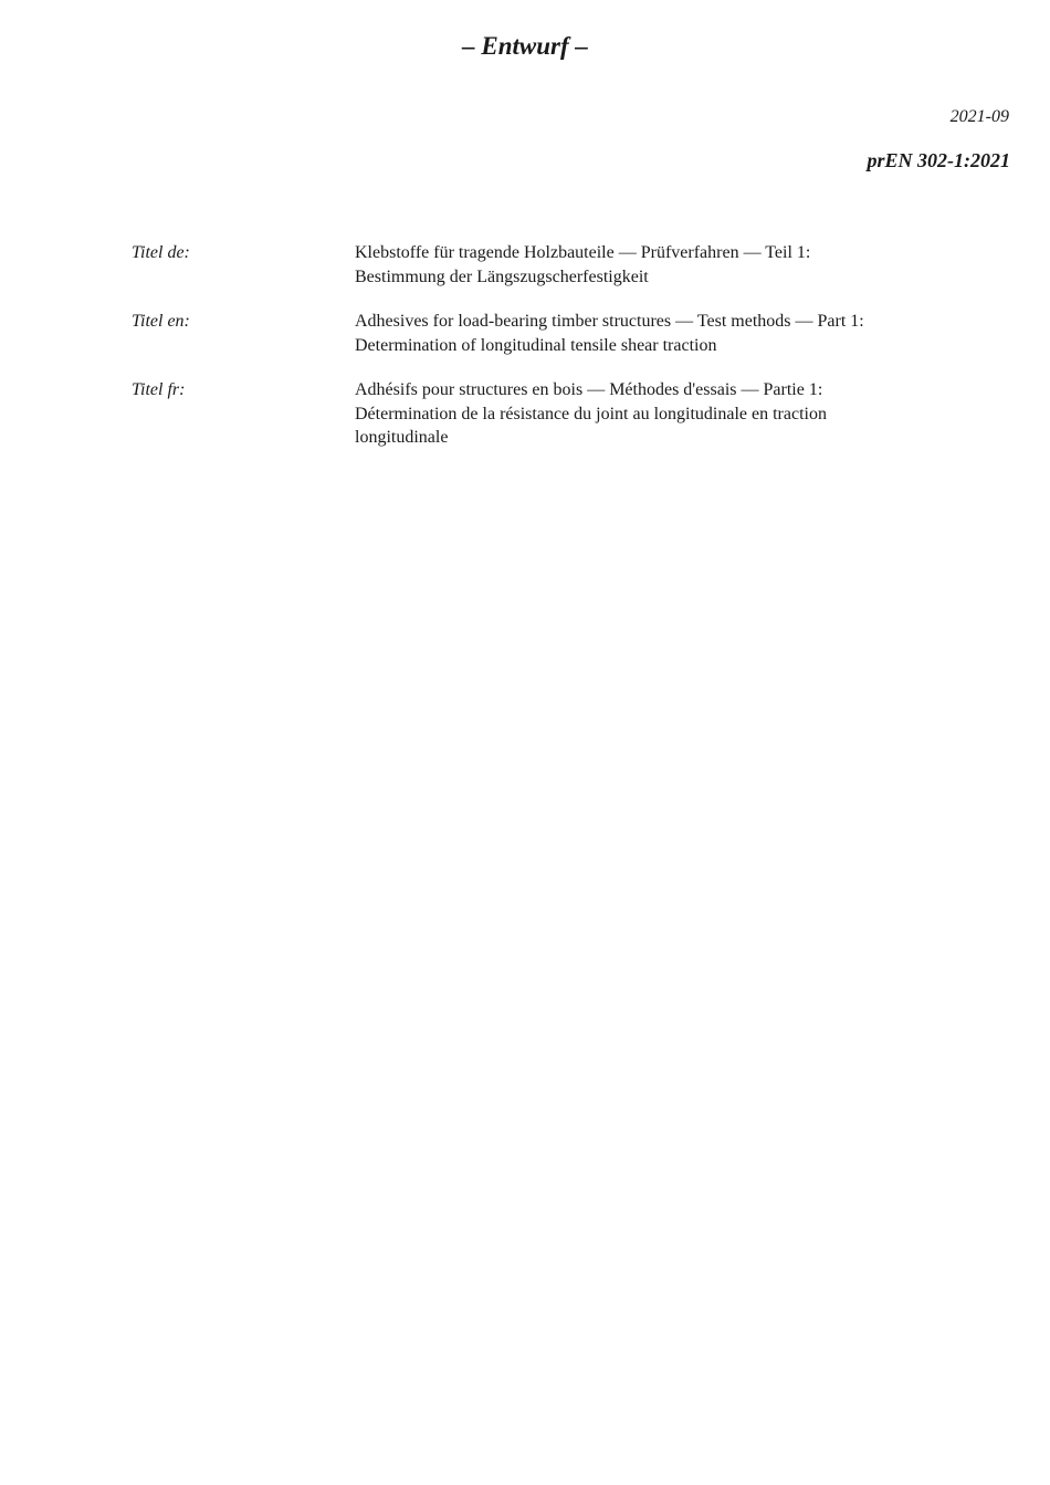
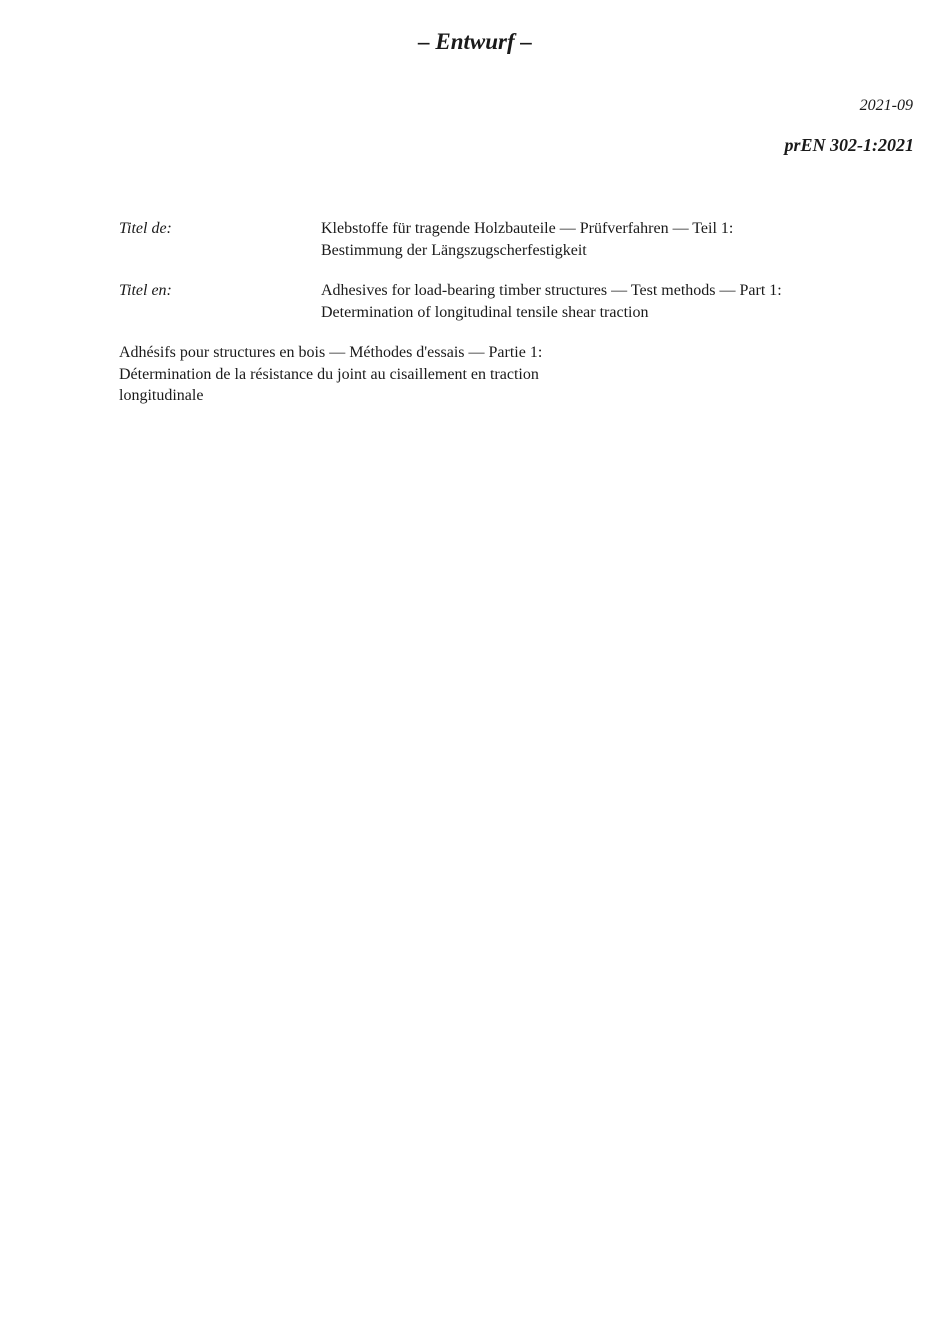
  – Entwurf –
  2021-09
  prEN 302-1:2021
  Titel de:
  Klebstoffe für tragende Holzbauteile — Prüfverfahren — Teil 1:
  Bestimmung der Längszugscherfestigkeit
  Titel en:
  Adhesives for load-bearing timber structures — Test methods — Part 1:
  Determination of longitudinal tensile shear traction
- Titel fr:
  Adhésifs pour structures en bois — Méthodes d'essais — Partie 1:
- Détermination de la résistance du joint au longitudinale en traction
+ Détermination de la résistance du joint au cisaillement en traction
  longitudinale
